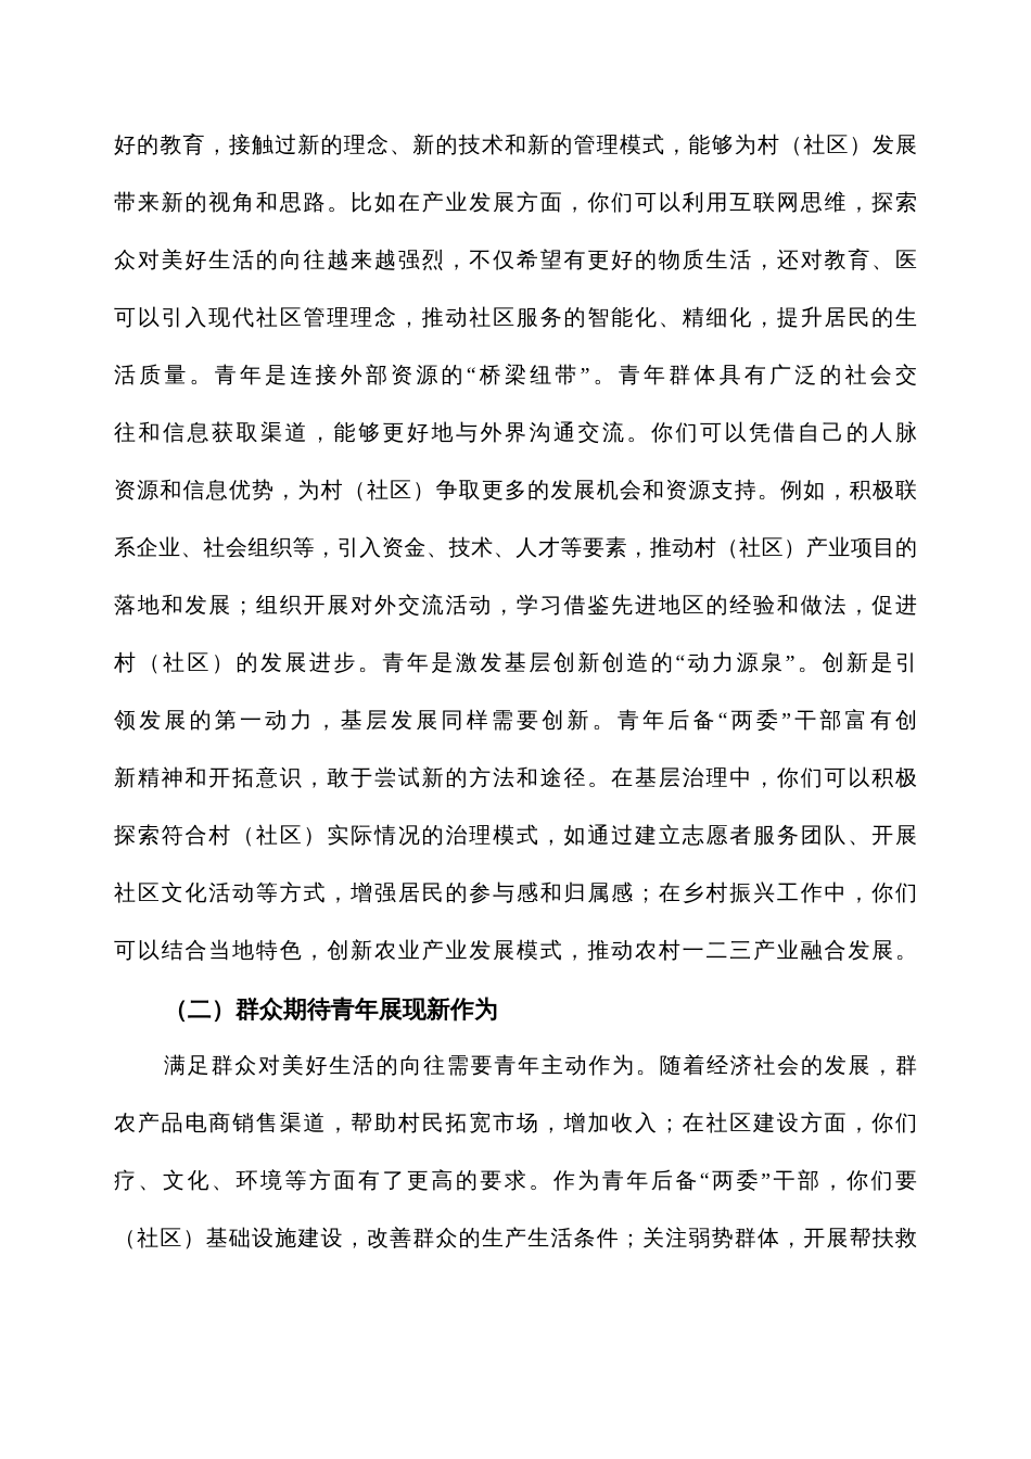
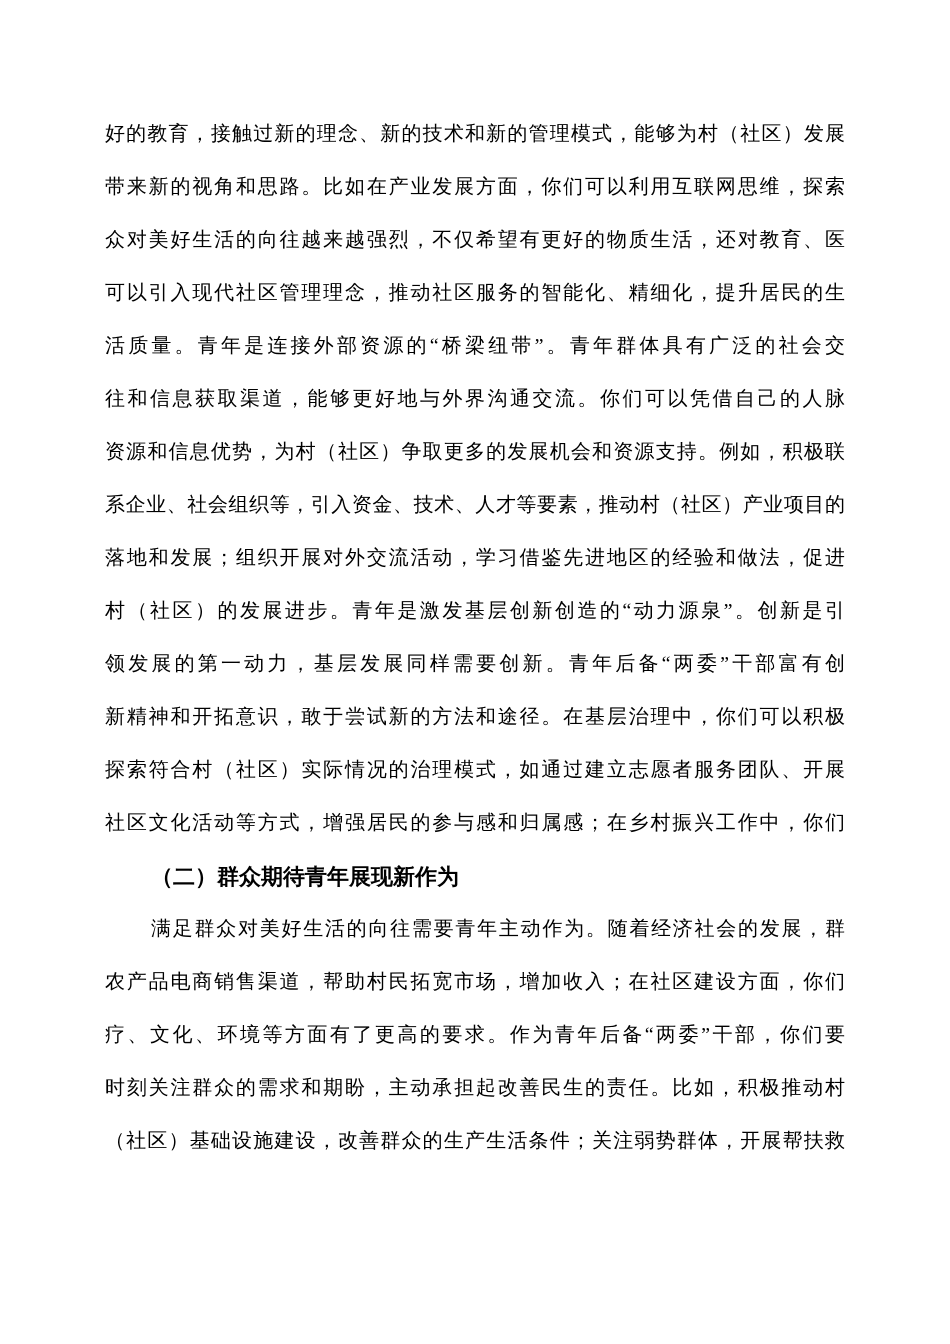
  好的教育，接触过新的理念、新的技术和新的管理模式，能够为村（社区）发展
  带来新的视角和思路。比如在产业发展方面，你们可以利用互联网思维，探索
  众对美好生活的向往越来越强烈，不仅希望有更好的物质生活，还对教育、医
  可以引入现代社区管理理念，推动社区服务的智能化、精细化，提升居民的生
  活质量。青年是连接外部资源的“桥梁纽带”。青年群体具有广泛的社会交
  往和信息获取渠道，能够更好地与外界沟通交流。你们可以凭借自己的人脉
  资源和信息优势，为村（社区）争取更多的发展机会和资源支持。例如，积极联
  系企业、社会组织等，引入资金、技术、人才等要素，推动村（社区）产业项目的
  落地和发展；组织开展对外交流活动，学习借鉴先进地区的经验和做法，促进
  村（社区）的发展进步。青年是激发基层创新创造的“动力源泉”。创新是引
  领发展的第一动力，基层发展同样需要创新。青年后备“两委”干部富有创
  新精神和开拓意识，敢于尝试新的方法和途径。在基层治理中，你们可以积极
  探索符合村（社区）实际情况的治理模式，如通过建立志愿者服务团队、开展
  社区文化活动等方式，增强居民的参与感和归属感；在乡村振兴工作中，你们
- 可以结合当地特色，创新农业产业发展模式，推动农村一二三产业融合发展。
  （二）群众期待青年展现新作为
  满足群众对美好生活的向往需要青年主动作为。随着经济社会的发展，群
  农产品电商销售渠道，帮助村民拓宽市场，增加收入；在社区建设方面，你们
  疗、文化、环境等方面有了更高的要求。作为青年后备“两委”干部，你们要
+ 时刻关注群众的需求和期盼，主动承担起改善民生的责任。比如，积极推动村
  （社区）基础设施建设，改善群众的生产生活条件；关注弱势群体，开展帮扶救
